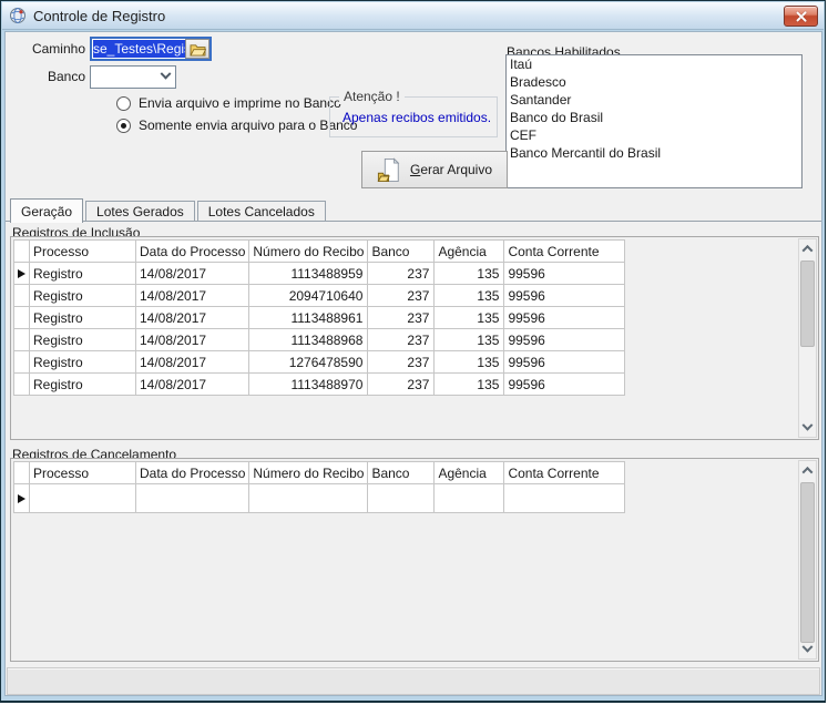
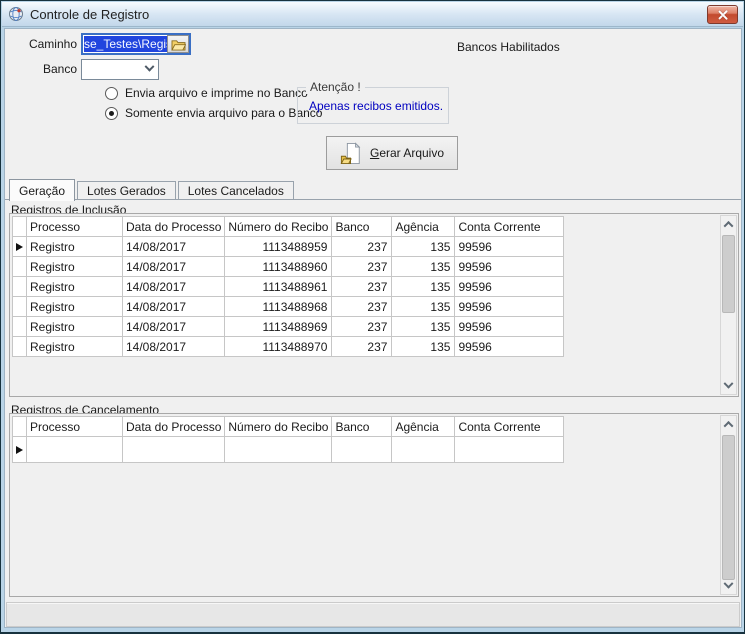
  Controle de Registro
  Caminho
  se_Testes\Regi
  Banco
  Envia arquivo e imprime no Banco
  Somente envia arquivo para o Banco
  Atenção !
  Apenas recibos emitidos.
  Bancos Habilitados
- Itaú
- Bradesco
- Santander
- Banco do Brasil
- CEF
- Banco Mercantil do Brasil
  Gerar Arquivo
  Geração
  Lotes Gerados
  Lotes Cancelados
  Registros de Inclusão
  	Processo	Data do Processo	Número do Recibo	Banco	Agência	Conta Corrente
  	Registro	14/08/2017	1113488959	237	135	99596
- 	Registro	14/08/2017	2094710640	237	135	99596
+ 	Registro	14/08/2017	1113488960	237	135	99596
  	Registro	14/08/2017	1113488961	237	135	99596
  	Registro	14/08/2017	1113488968	237	135	99596
- 	Registro	14/08/2017	1276478590	237	135	99596
+ 	Registro	14/08/2017	1113488969	237	135	99596
  	Registro	14/08/2017	1113488970	237	135	99596
  Registros de Cancelamento
  	Processo	Data do Processo	Número do Recibo	Banco	Agência	Conta Corrente
